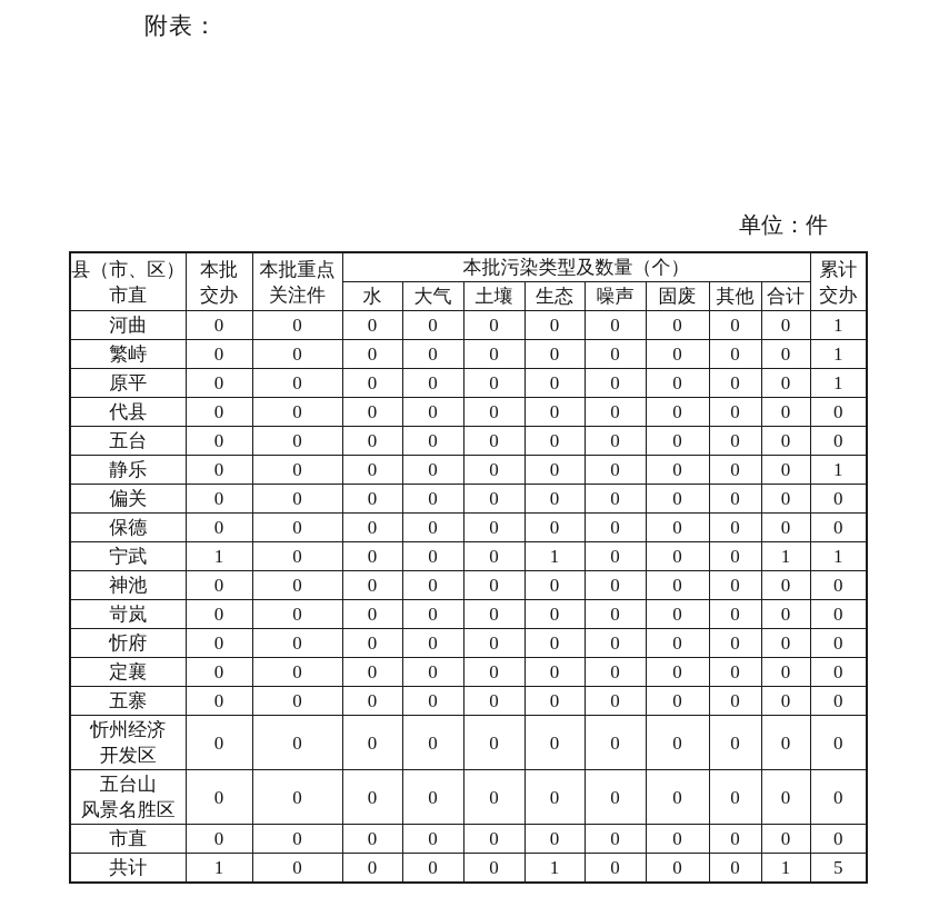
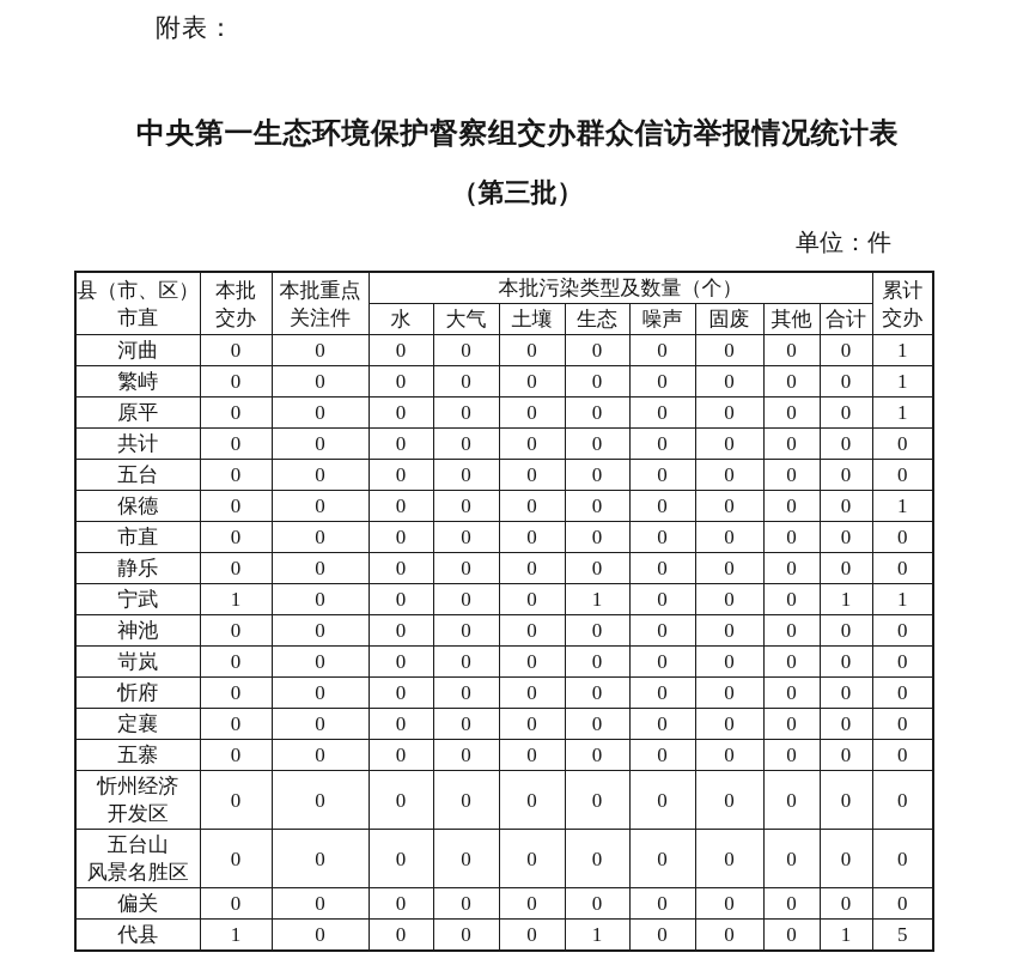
  附表：
+ 中央第一生态环境保护督察组交办群众信访举报情况统计表
+ （第三批）
  单位：件
  县（市、区） 市直	本批 交办	本批重点 关注件	本批污染类型及数量（个）	累计 交办
  水	大气	土壤	生态	噪声	固废	其他	合计
  河曲	0	0	0	0	0	0	0	0	0	0	1
  繁峙	0	0	0	0	0	0	0	0	0	0	1
  原平	0	0	0	0	0	0	0	0	0	0	1
- 代县	0	0	0	0	0	0	0	0	0	0	0
+ 共计	0	0	0	0	0	0	0	0	0	0	0
  五台	0	0	0	0	0	0	0	0	0	0	0
- 静乐	0	0	0	0	0	0	0	0	0	0	1
+ 保德	0	0	0	0	0	0	0	0	0	0	1
- 偏关	0	0	0	0	0	0	0	0	0	0	0
+ 市直	0	0	0	0	0	0	0	0	0	0	0
- 保德	0	0	0	0	0	0	0	0	0	0	0
+ 静乐	0	0	0	0	0	0	0	0	0	0	0
  宁武	1	0	0	0	0	1	0	0	0	1	1
  神池	0	0	0	0	0	0	0	0	0	0	0
  岢岚	0	0	0	0	0	0	0	0	0	0	0
  忻府	0	0	0	0	0	0	0	0	0	0	0
  定襄	0	0	0	0	0	0	0	0	0	0	0
  五寨	0	0	0	0	0	0	0	0	0	0	0
  忻州经济 开发区	0	0	0	0	0	0	0	0	0	0	0
  五台山 风景名胜区	0	0	0	0	0	0	0	0	0	0	0
- 市直	0	0	0	0	0	0	0	0	0	0	0
+ 偏关	0	0	0	0	0	0	0	0	0	0	0
- 共计	1	0	0	0	0	1	0	0	0	1	5
+ 代县	1	0	0	0	0	1	0	0	0	1	5
